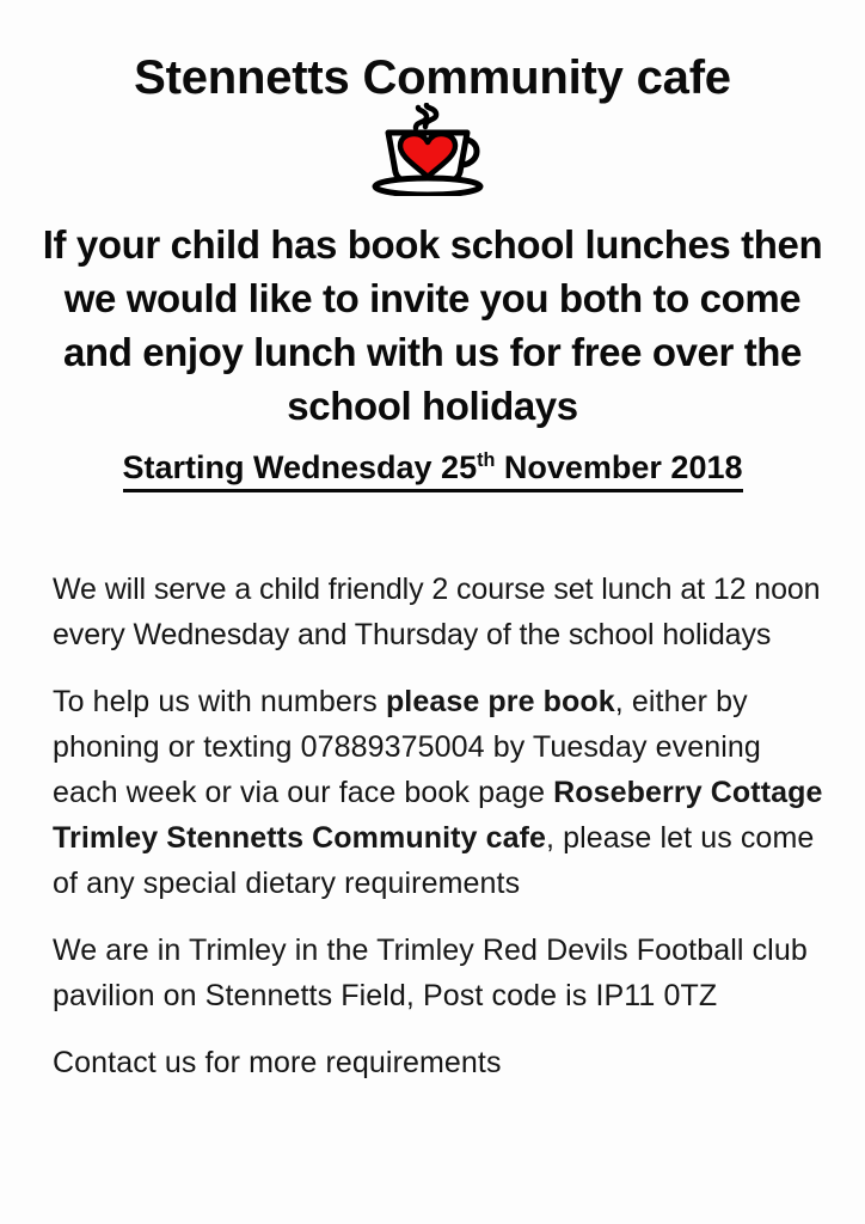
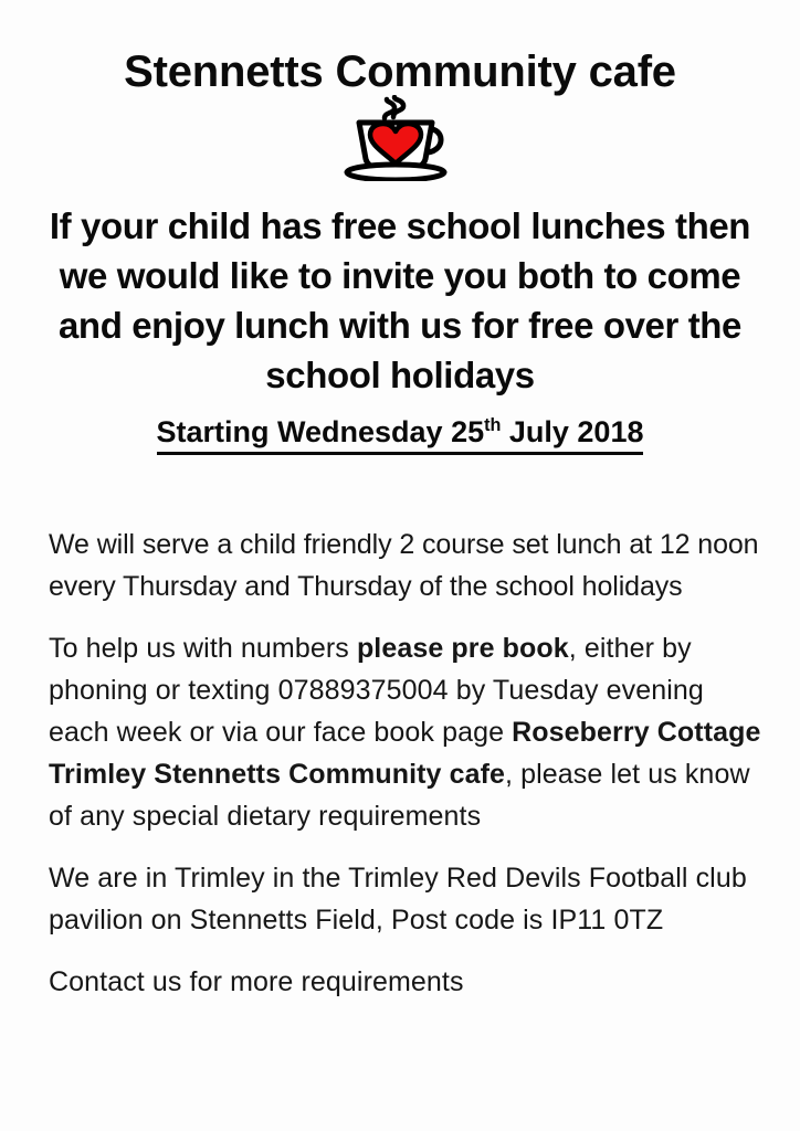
  Stennetts Community cafe
- If your child has book school lunches then we would like to invite you both to come and enjoy lunch with us for free over the school holidays
+ If your child has free school lunches then we would like to invite you both to come and enjoy lunch with us for free over the school holidays
- Starting Wednesday 25th November 2018
+ Starting Wednesday 25th July 2018
- We will serve a child friendly 2 course set lunch at 12 noon every Wednesday and Thursday of the school holidays
+ We will serve a child friendly 2 course set lunch at 12 noon every Thursday and Thursday of the school holidays
- To help us with numbers please pre book, either by phoning or texting 07889375004 by Tuesday evening each week or via our face book page Roseberry Cottage Trimley Stennetts Community cafe, please let us come of any special dietary requirements
+ To help us with numbers please pre book, either by phoning or texting 07889375004 by Tuesday evening each week or via our face book page Roseberry Cottage Trimley Stennetts Community cafe, please let us know of any special dietary requirements
  We are in Trimley in the Trimley Red Devils Football club pavilion on Stennetts Field, Post code is IP11 0TZ
  Contact us for more requirements
